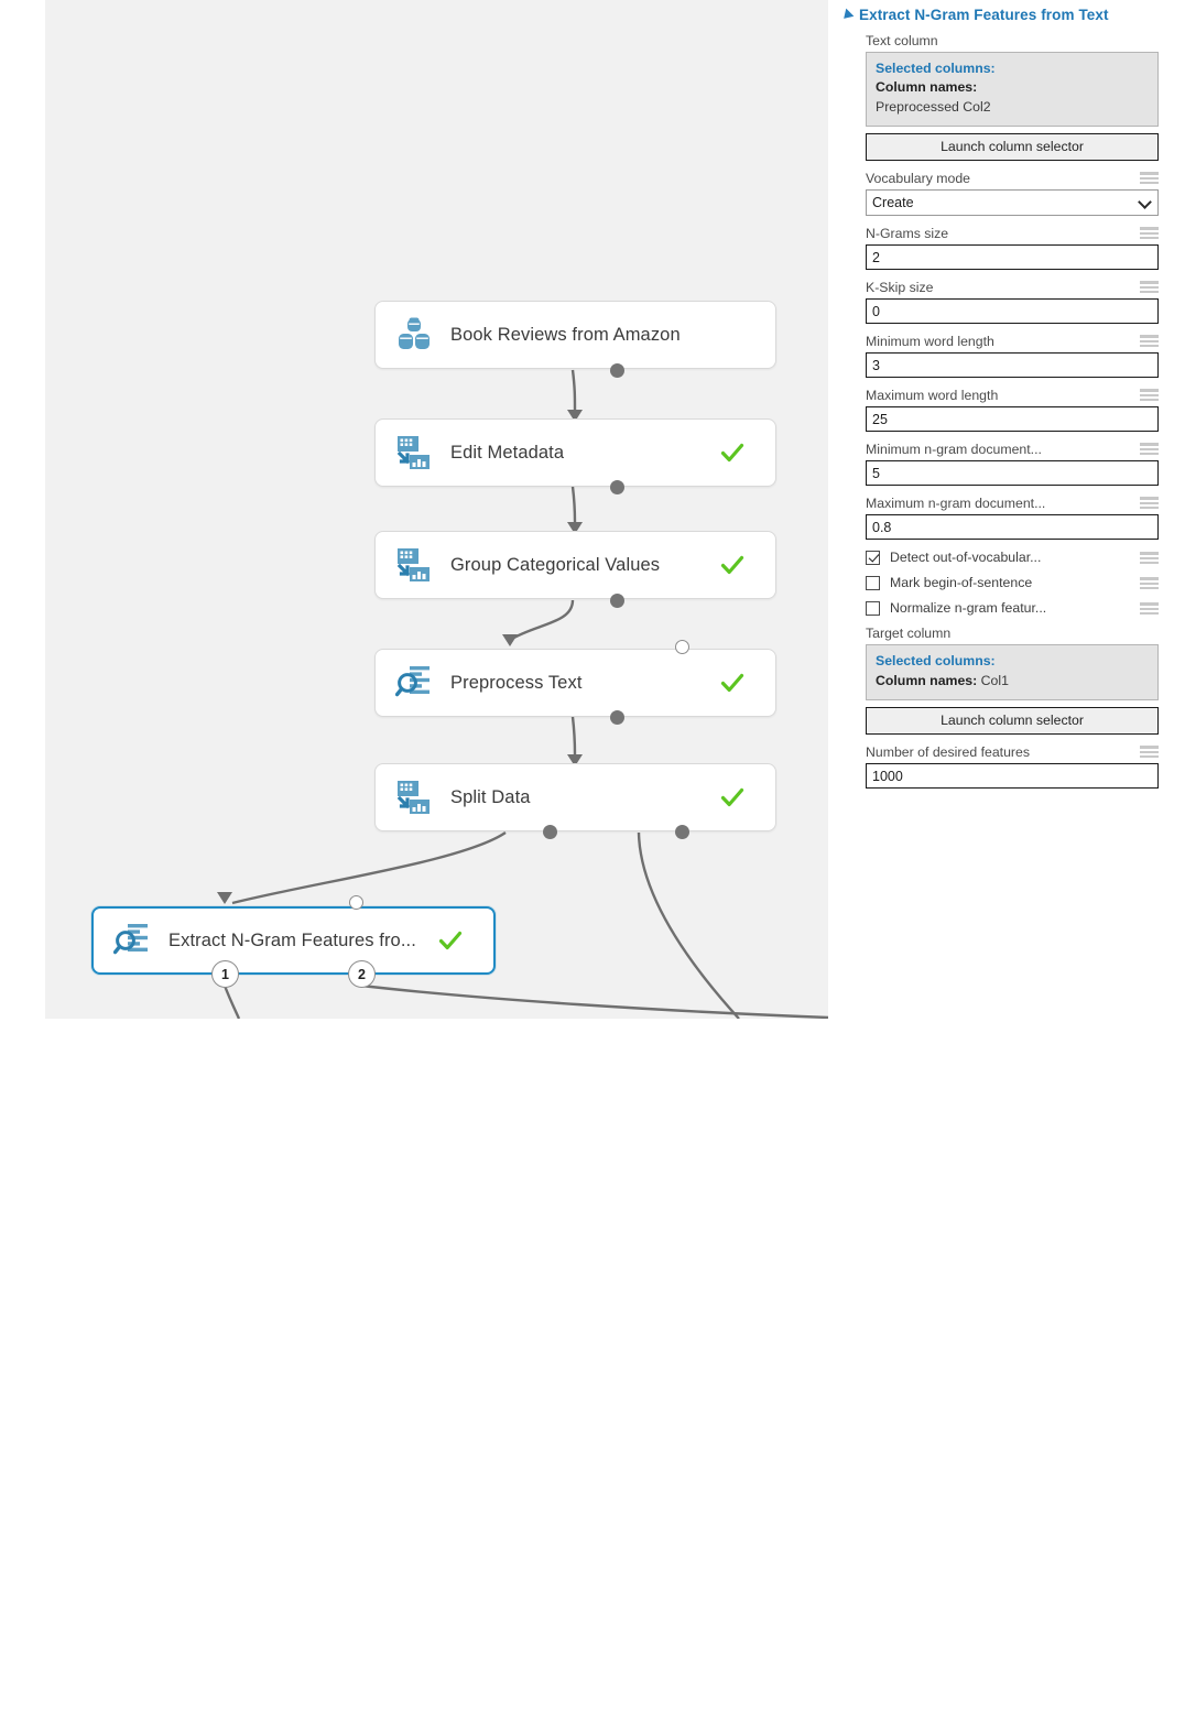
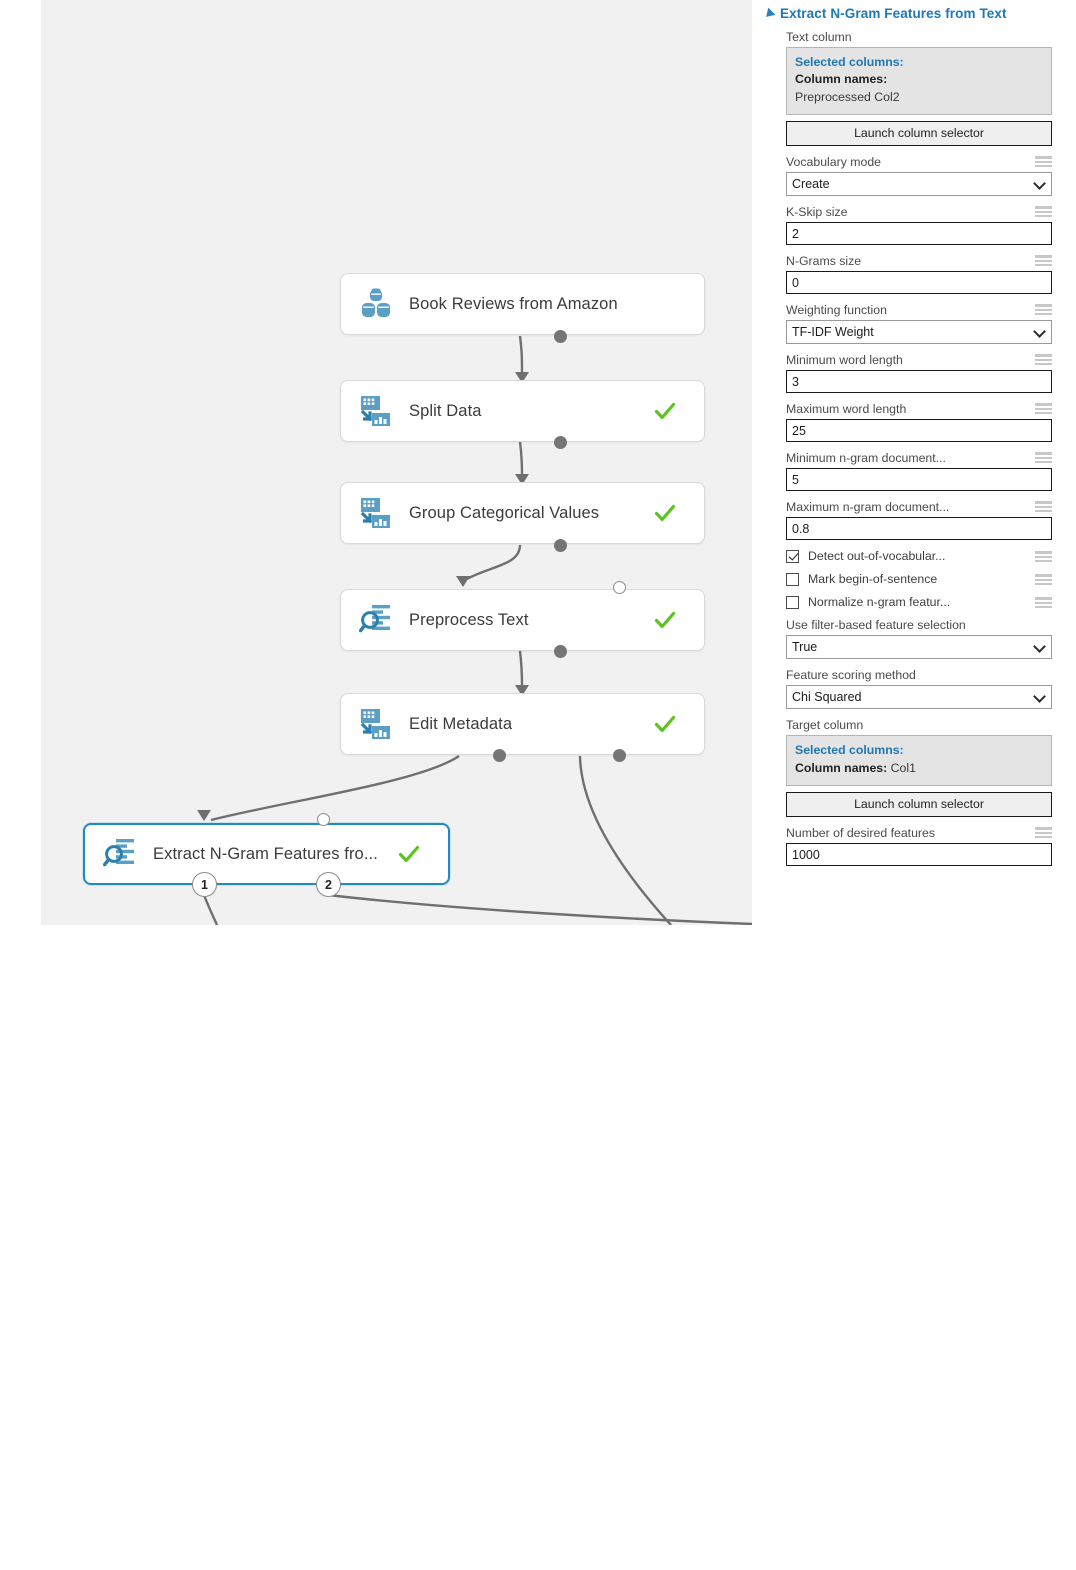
  Book Reviews from Amazon
- Edit Metadata
+ Split Data
  Group Categorical Values
  Preprocess Text
- Split Data
+ Edit Metadata
  Extract N-Gram Features fro...
  1
  2
  Extract N-Gram Features from Text
  Text column
  Selected columns:
  Column names:
  Preprocessed Col2
  Launch column selector
  Vocabulary mode
  Create
- N-Grams size
+ K-Skip size
  2
- K-Skip size
+ N-Grams size
  0
+ Weighting function
+ TF-IDF Weight
  Minimum word length
  3
  Maximum word length
  25
  Minimum n-gram document...
  5
  Maximum n-gram document...
  0.8
  Detect out-of-vocabular...
  Mark begin-of-sentence
  Normalize n-gram featur...
+ Use filter-based feature selection
+ True
+ Feature scoring method
+ Chi Squared
  Target column
  Selected columns:
  Column names: Col1
  Launch column selector
  Number of desired features
  1000
